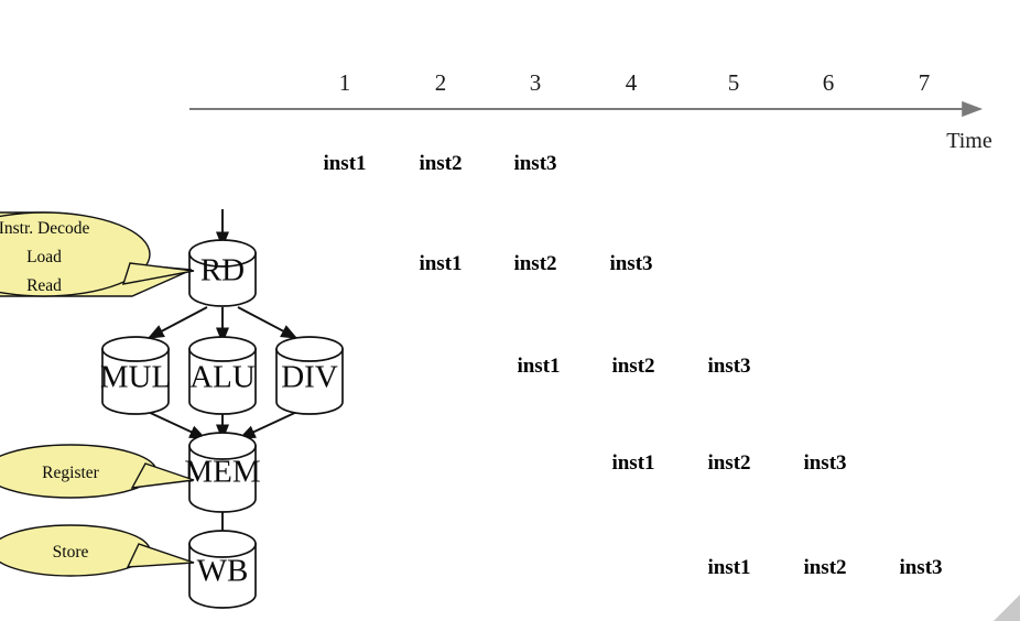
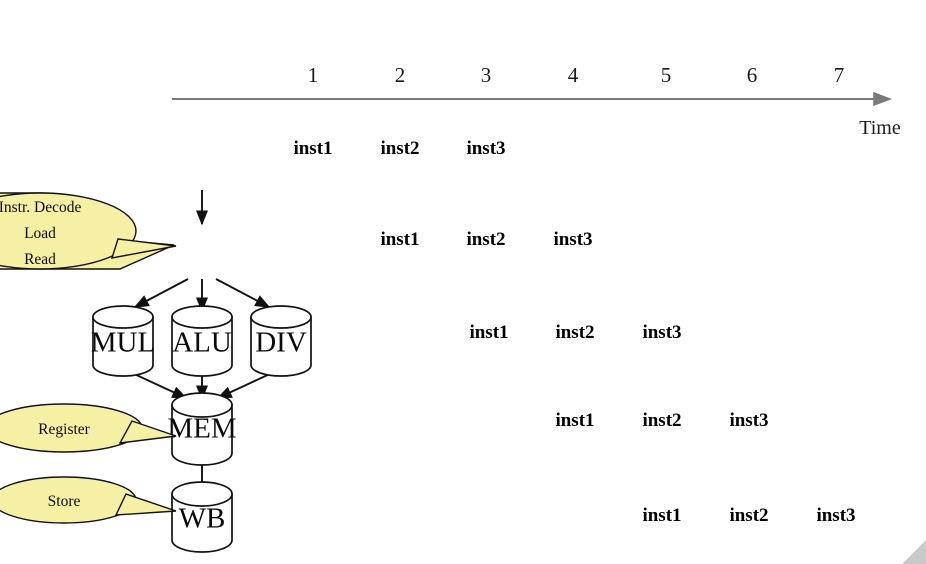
  1
  2
  3
  4
  5
  6
  7
  Time
- RD
  MUL
  ALU
  DIV
  MEM
  WB
  Instr. Decode
  Load
  Read
  Register
  Store
  inst1
  inst2
  inst3
  inst1
  inst2
  inst3
  inst1
  inst2
  inst3
  inst1
  inst2
  inst3
  inst1
  inst2
  inst3
